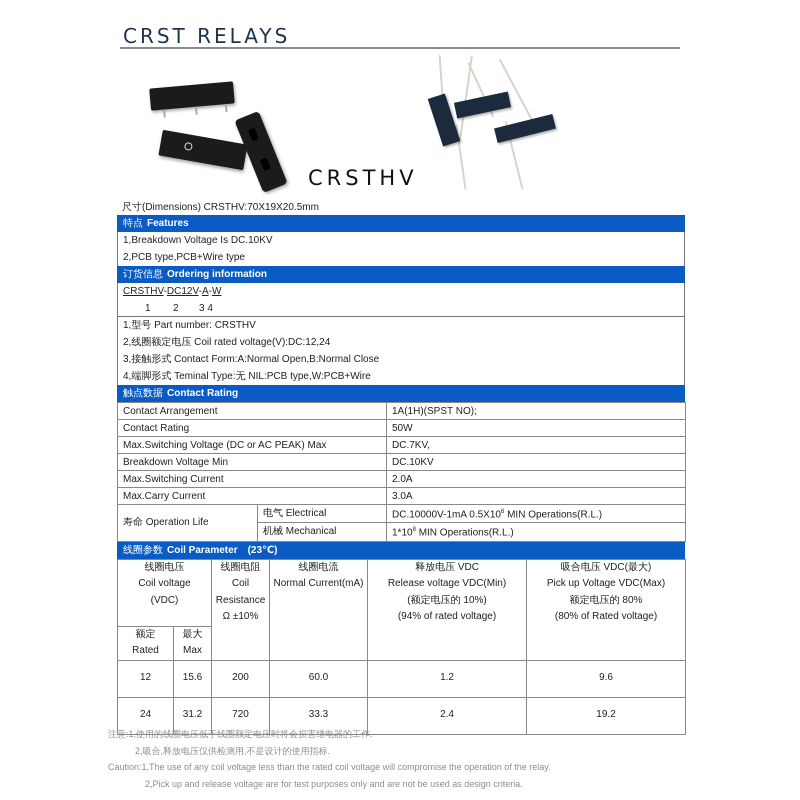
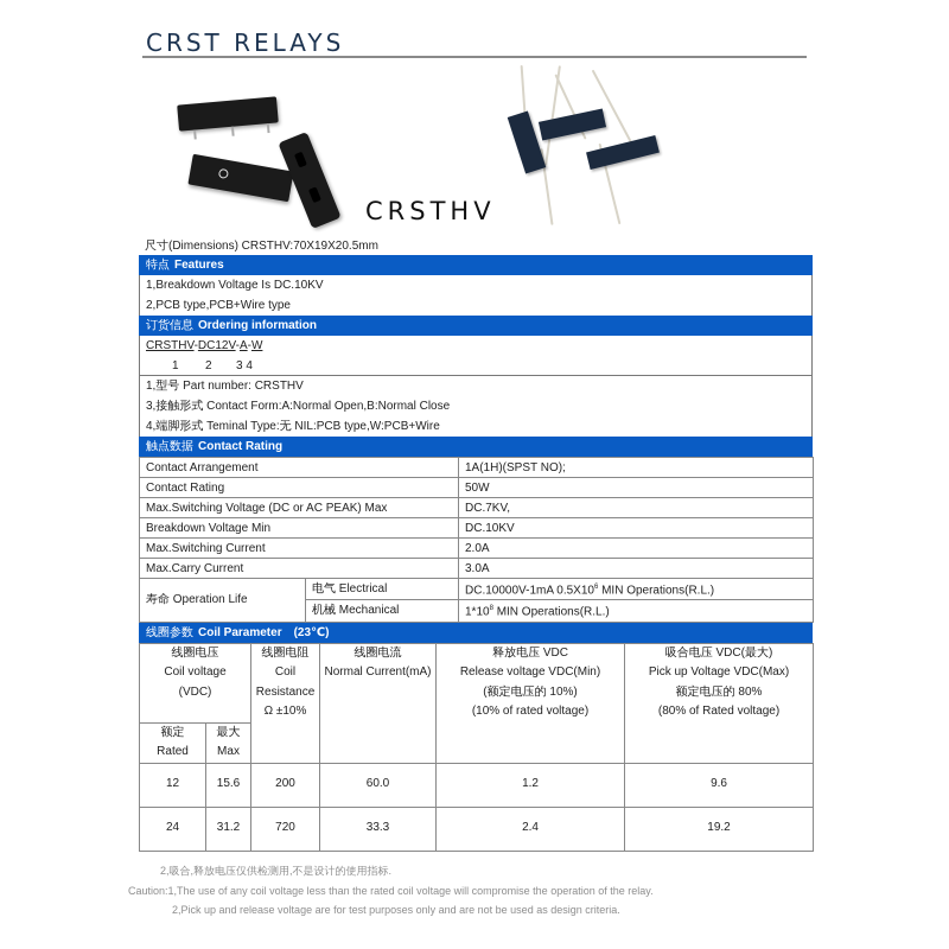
  CRST RELAYS
  CRSTHV
  尺寸(Dimensions) CRSTHV:70X19X20.5mm
  特点 Features
  1,Breakdown Voltage Is DC.10KV
  2,PCB type,PCB+Wire type
  订货信息 Ordering information
  CRSTHV-DC12V-A-W
  1
  2
  3 4
  1,型号 Part number: CRSTHV
- 2,线圈额定电压 Coil rated voltage(V):DC:12,24
  3,接触形式 Contact Form:A:Normal Open,B:Normal Close
  4,端脚形式 Teminal Type:无 NIL:PCB type,W:PCB+Wire
  触点数据 Contact Rating
  Contact Arrangement	1A(1H)(SPST NO);
  Contact Rating	50W
  Max.Switching Voltage (DC or AC PEAK) Max	DC.7KV,
  Breakdown Voltage Min	DC.10KV
  Max.Switching Current	2.0A
  Max.Carry Current	3.0A
  寿命 Operation Life	电气 Electrical	DC.10000V-1mA 0.5X10 MIN Operations(R.L.)
  机械 Mechanical	1*10 MIN Operations(R.L.)
  线圈参数 Coil Parameter (23℃)
- 线圈电压Coil voltage(VDC)	线圈电阻CoilResistanceΩ ±10%	线圈电流Normal Current(mA)	释放电压 VDCRelease voltage VDC(Min)(额定电压的 10%)(94% of rated voltage)	吸合电压 VDC(最大)Pick up Voltage VDC(Max)额定电压的 80%(80% of Rated voltage)
+ 线圈电压Coil voltage(VDC)	线圈电阻CoilResistanceΩ ±10%	线圈电流Normal Current(mA)	释放电压 VDCRelease voltage VDC(Min)(额定电压的 10%)(10% of rated voltage)	吸合电压 VDC(最大)Pick up Voltage VDC(Max)额定电压的 80%(80% of Rated voltage)
  额定Rated	最大Max
  12	15.6	200	60.0	1.2	9.6
  24	31.2	720	33.3	2.4	19.2
- 注意:1,使用的线圈电压低于线圈额定电压时将会损害继电器的工作.
  2,吸合,释放电压仅供检测用,不是设计的使用指标.
  Caution:1,The use of any coil voltage less than the rated coil voltage will compromise the operation of the relay.
  2,Pick up and release voltage are for test purposes only and are not be used as design criteria.
